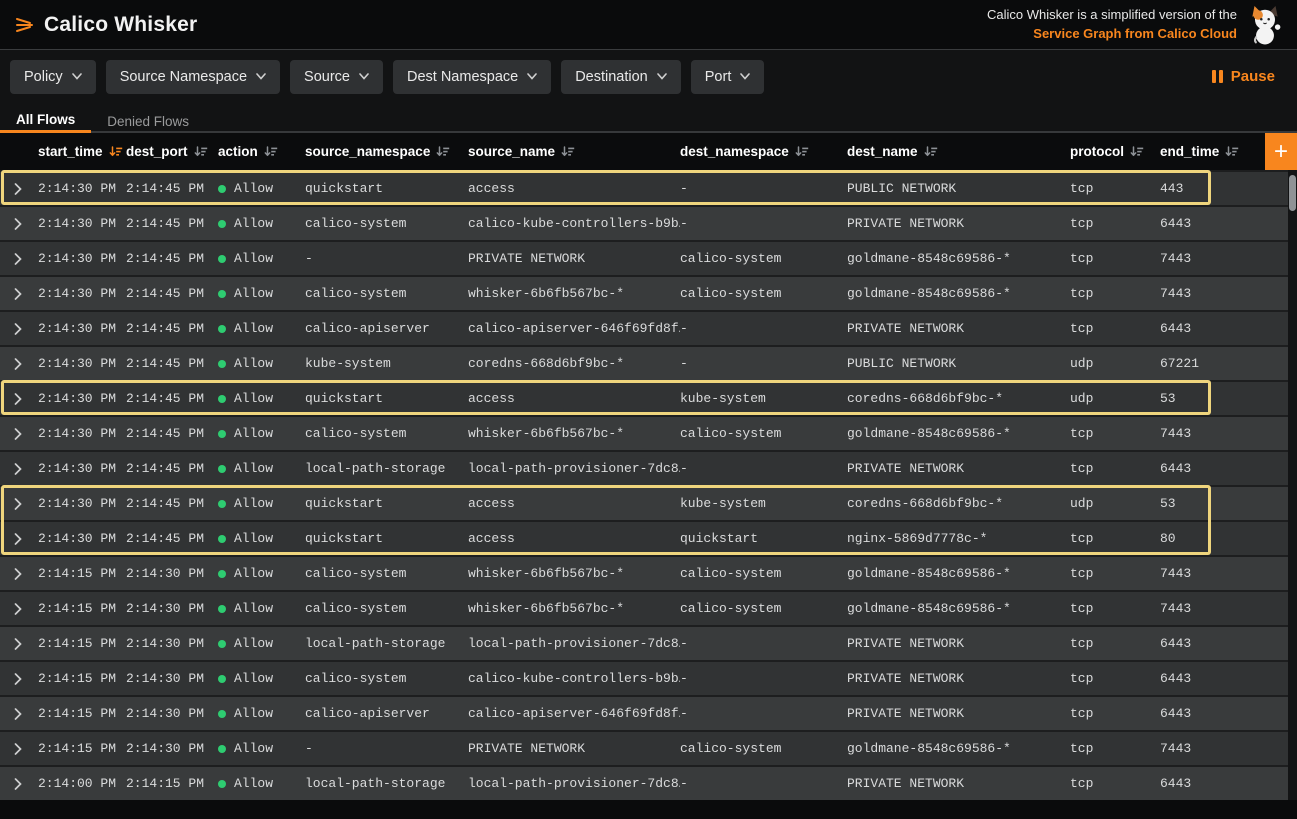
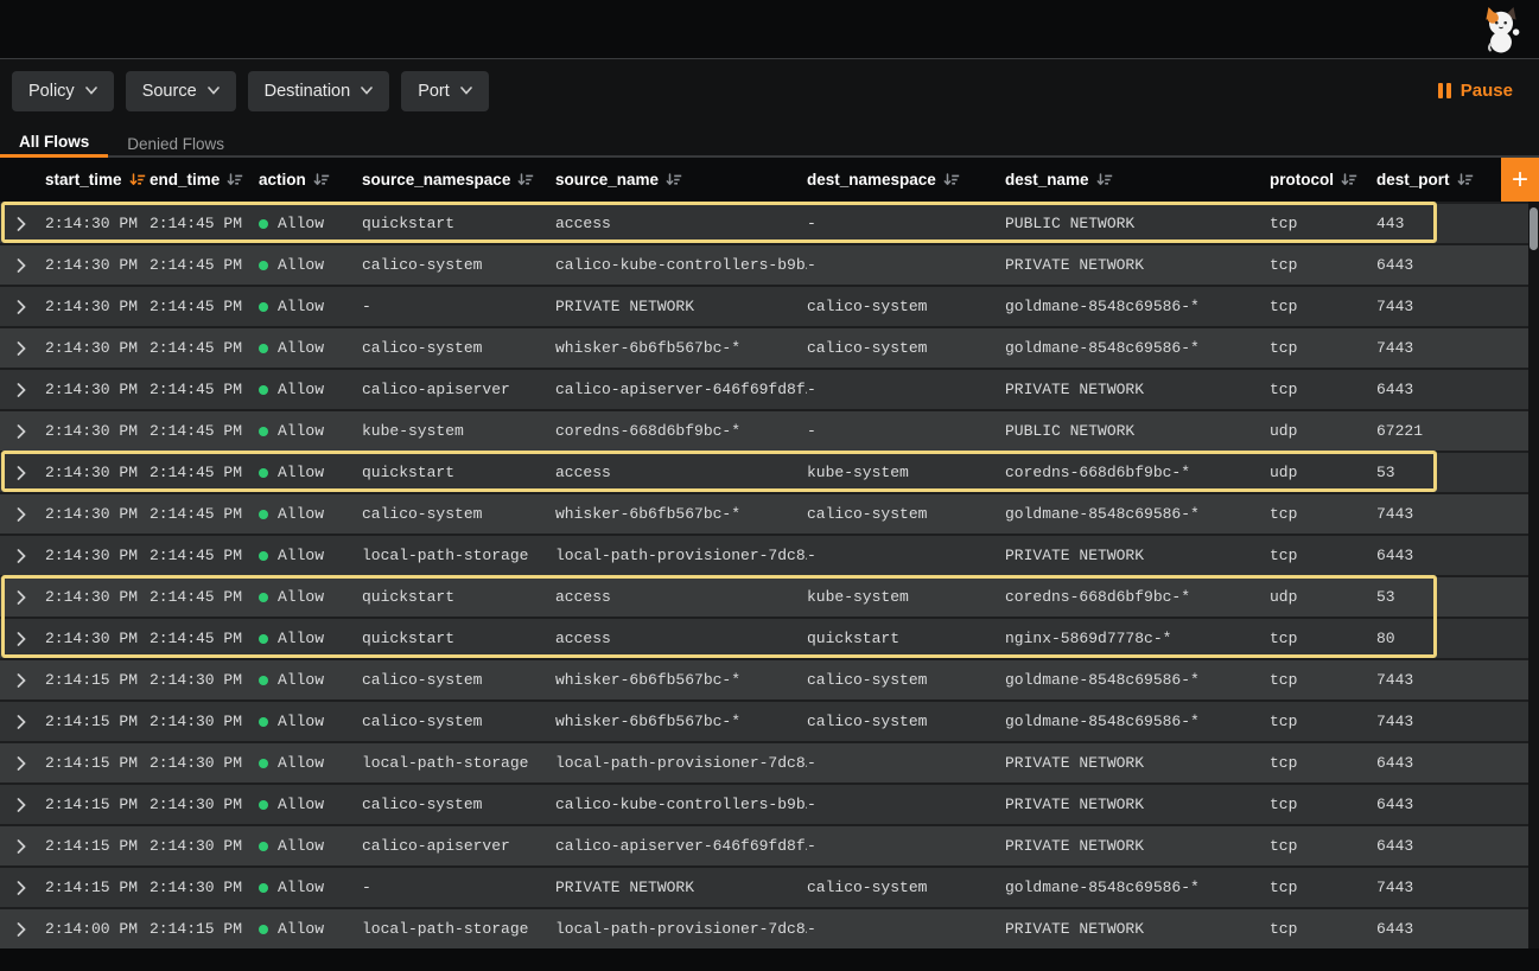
- Calico Whisker
- Calico Whisker is a simplified version of the
- Service Graph from Calico Cloud
  Policy
- Source Namespace
  Source
- Dest Namespace
  Destination
  Port
  Pause
  All Flows
  Denied Flows
  start_time
- dest_port
+ end_time
  action
  source_namespace
  source_name
  dest_namespace
  dest_name
  protocol
- end_time
+ dest_port
  +
  2:14:30 PM
  2:14:45 PM
  Allow
  quickstart
  access
  -
  PUBLIC NETWORK
  tcp
  443
  2:14:30 PM
  2:14:45 PM
  Allow
  calico-system
  calico-kube-controllers-b9b
  -
  PRIVATE NETWORK
  tcp
  6443
  2:14:30 PM
  2:14:45 PM
  Allow
  -
  PRIVATE NETWORK
  calico-system
  goldmane-8548c69586-*
  tcp
  7443
  2:14:30 PM
  2:14:45 PM
  Allow
  calico-system
  whisker-6b6fb567bc-*
  calico-system
  goldmane-8548c69586-*
  tcp
  7443
  2:14:30 PM
  2:14:45 PM
  Allow
  calico-apiserver
  calico-apiserver-646f69fd8f
  -
  PRIVATE NETWORK
  tcp
  6443
  2:14:30 PM
  2:14:45 PM
  Allow
  kube-system
  coredns-668d6bf9bc-*
  -
  PUBLIC NETWORK
  udp
  67221
  2:14:30 PM
  2:14:45 PM
  Allow
  quickstart
  access
  kube-system
  coredns-668d6bf9bc-*
  udp
  53
  2:14:30 PM
  2:14:45 PM
  Allow
  calico-system
  whisker-6b6fb567bc-*
  calico-system
  goldmane-8548c69586-*
  tcp
  7443
  2:14:30 PM
  2:14:45 PM
  Allow
  local-path-storage
  local-path-provisioner-7dc8
  -
  PRIVATE NETWORK
  tcp
  6443
  2:14:30 PM
  2:14:45 PM
  Allow
  quickstart
  access
  kube-system
  coredns-668d6bf9bc-*
  udp
  53
  2:14:30 PM
  2:14:45 PM
  Allow
  quickstart
  access
  quickstart
  nginx-5869d7778c-*
  tcp
  80
  2:14:15 PM
  2:14:30 PM
  Allow
  calico-system
  whisker-6b6fb567bc-*
  calico-system
  goldmane-8548c69586-*
  tcp
  7443
  2:14:15 PM
  2:14:30 PM
  Allow
  calico-system
  whisker-6b6fb567bc-*
  calico-system
  goldmane-8548c69586-*
  tcp
  7443
  2:14:15 PM
  2:14:30 PM
  Allow
  local-path-storage
  local-path-provisioner-7dc8
  -
  PRIVATE NETWORK
  tcp
  6443
  2:14:15 PM
  2:14:30 PM
  Allow
  calico-system
  calico-kube-controllers-b9b
  -
  PRIVATE NETWORK
  tcp
  6443
  2:14:15 PM
  2:14:30 PM
  Allow
  calico-apiserver
  calico-apiserver-646f69fd8f
  -
  PRIVATE NETWORK
  tcp
  6443
  2:14:15 PM
  2:14:30 PM
  Allow
  -
  PRIVATE NETWORK
  calico-system
  goldmane-8548c69586-*
  tcp
  7443
  2:14:00 PM
  2:14:15 PM
  Allow
  local-path-storage
  local-path-provisioner-7dc8
  -
  PRIVATE NETWORK
  tcp
  6443
